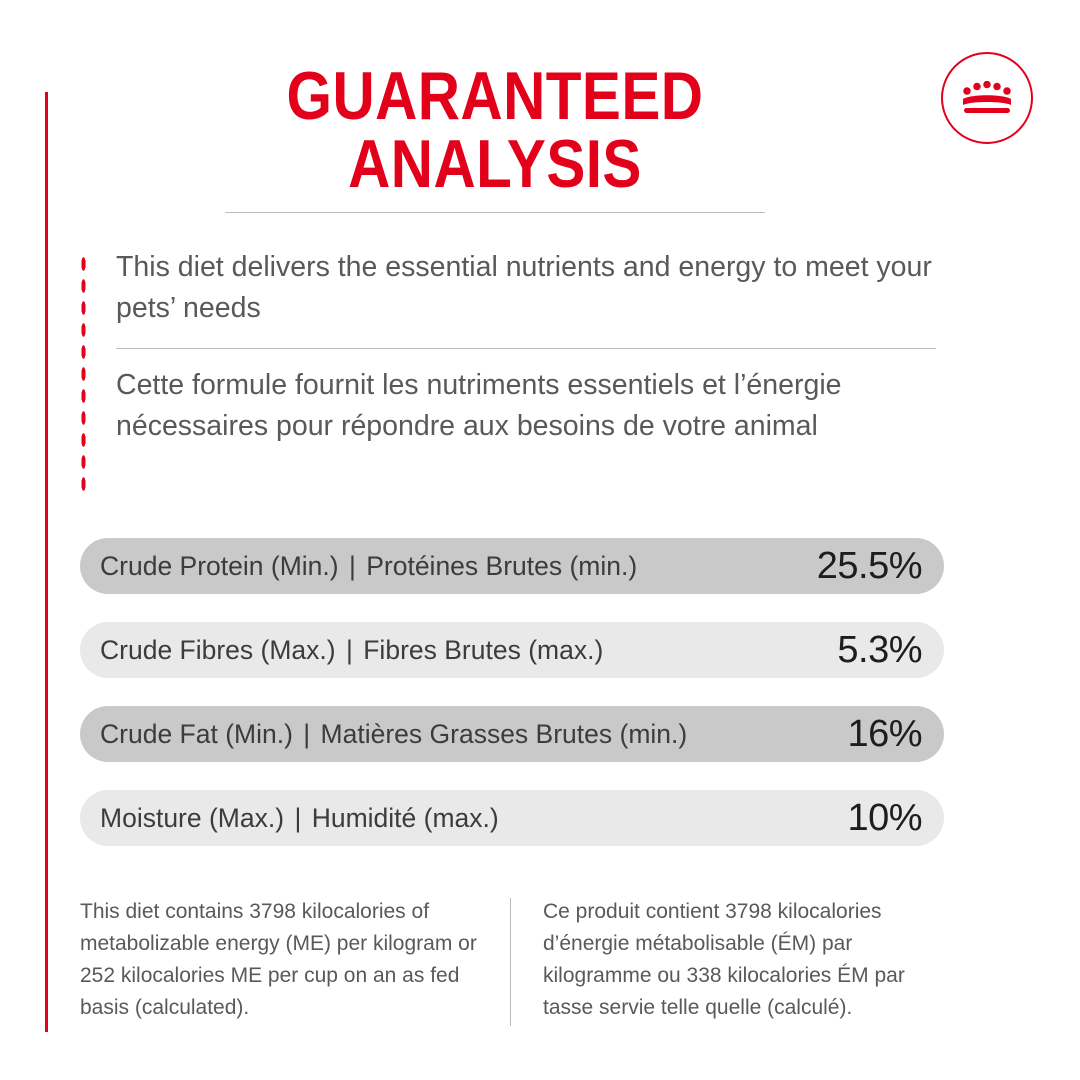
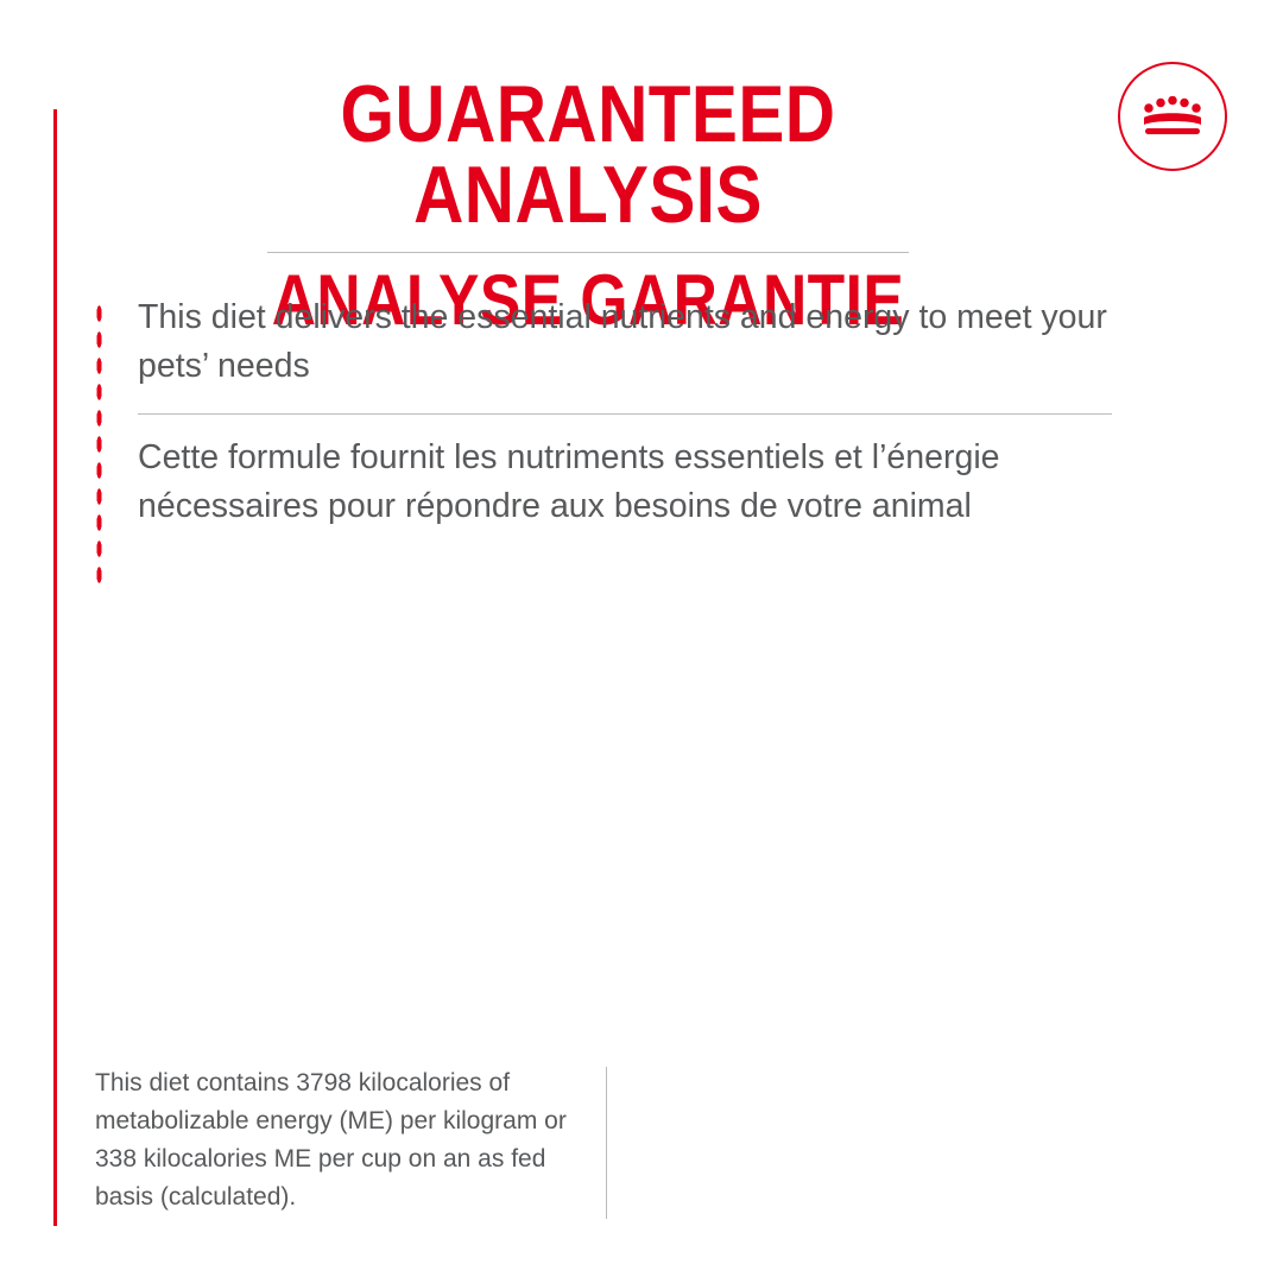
  GUARANTEED ANALYSIS
+ ANALYSE GARANTIE
  This diet delivers the essential nutrients and energy to meet your pets’ needs
  Cette formule fournit les nutriments essentiels et l’énergie nécessaires pour répondre aux besoins de votre animal
- Crude Protein (Min.) | Protéines Brutes (min.)
- 25.5%
- Crude Fibres (Max.) | Fibres Brutes (max.)
- 5.3%
- Crude Fat (Min.) | Matières Grasses Brutes (min.)
- 16%
- Moisture (Max.) | Humidité (max.)
- 10%
- This diet contains 3798 kilocalories of metabolizable energy (ME) per kilogram or 252 kilocalories ME per cup on an as fed basis (calculated).
+ This diet contains 3798 kilocalories of metabolizable energy (ME) per kilogram or 338 kilocalories ME per cup on an as fed basis (calculated).
- Ce produit contient 3798 kilocalories d’énergie métabolisable (ÉM) par kilogramme ou 338 kilocalories ÉM par tasse servie telle quelle (calculé).
